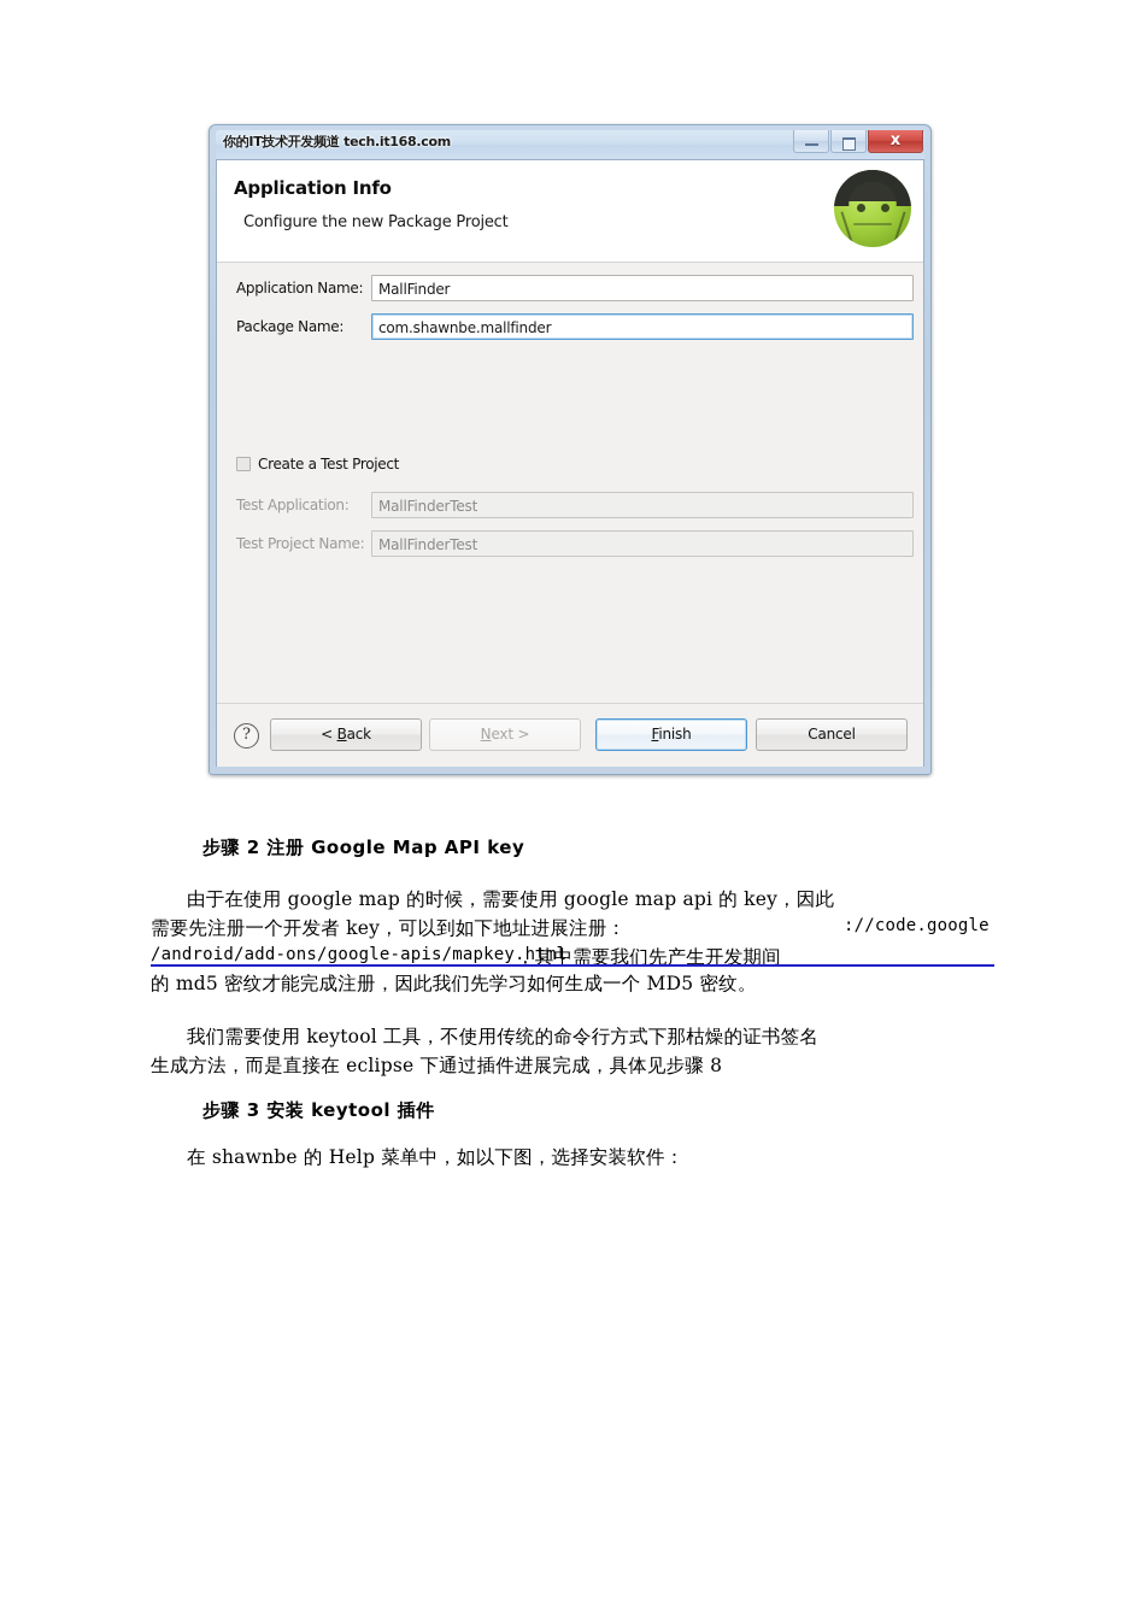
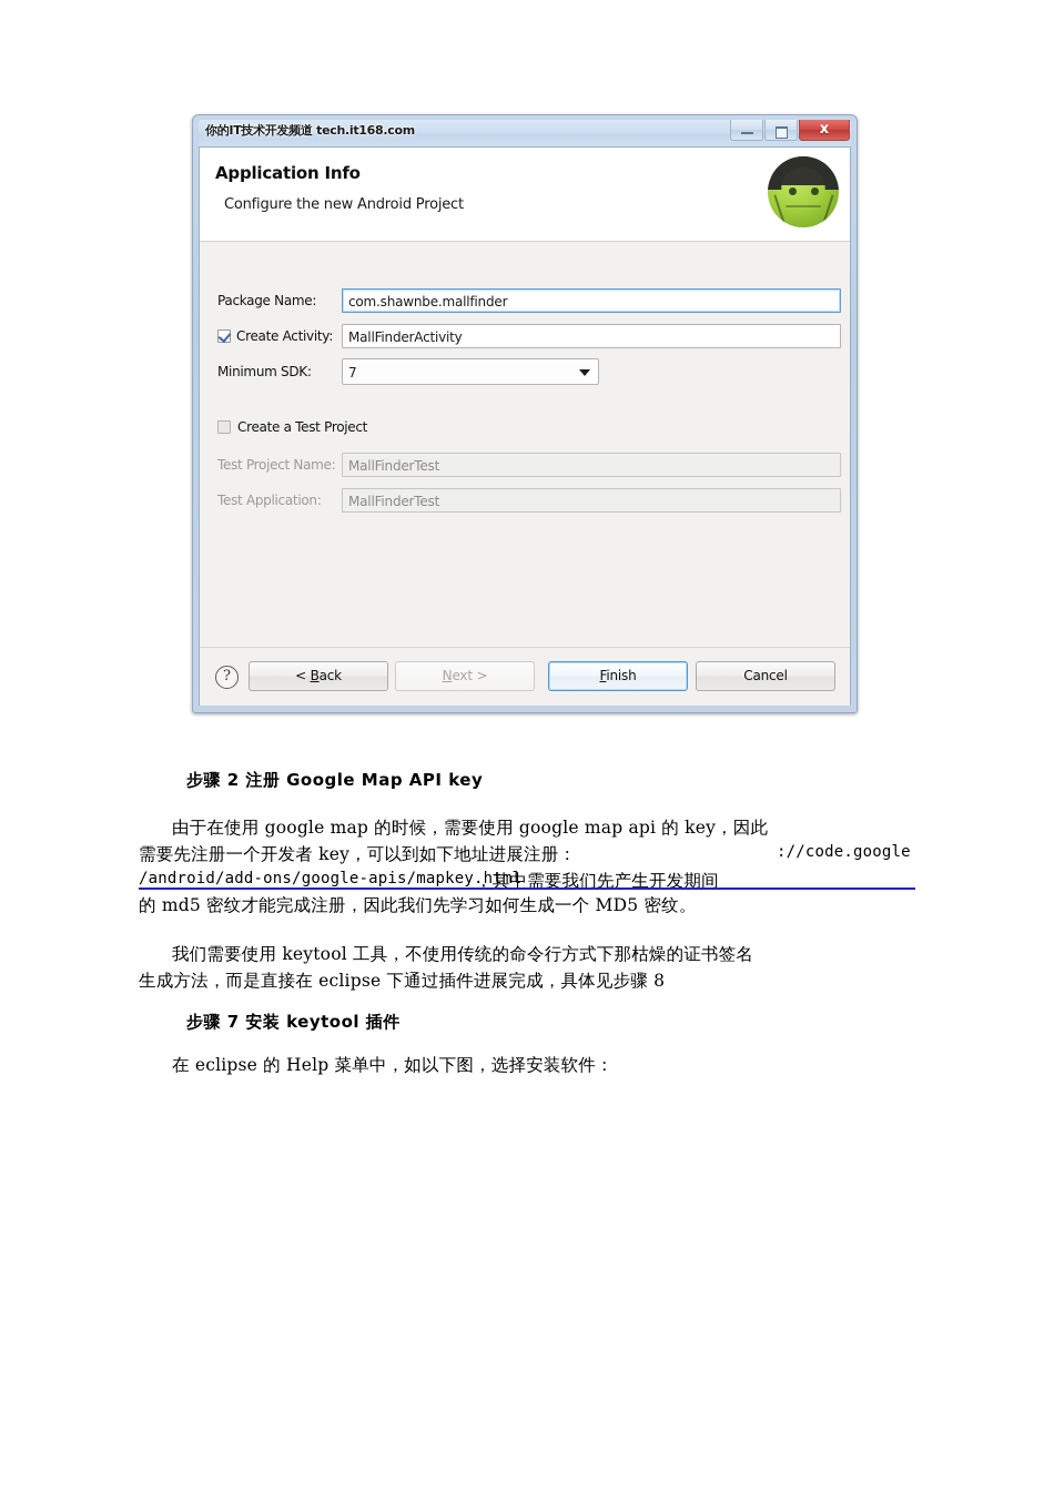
  你的IT技术开发频道 tech.it168.com
  x
  Application Info
- Configure the new Package Project
+ Configure the new Android Project
- Application Name:
- MallFinder
  Package Name:
  com.shawnbe.mallfinder
+ Create Activity:
+ MallFinderActivity
+ Minimum SDK:
+ 7
  Create a Test Project
- Test Application:
+ Test Project Name:
  MallFinderTest
- Test Project Name:
+ Test Application:
  MallFinderTest
  ?
  < Back
  Next >
  Finish
  Cancel
  步骤 2 注册 Google Map API key
  由于在使用 google map 的时候，需要使用 google map api 的 key，因此
  需要先注册一个开发者 key，可以到如下地址进展注册：
  ://code.google
  /android/add-ons/google-apis/mapkey.html
  ，其中需要我们先产生开发期间
  的 md5 密纹才能完成注册，因此我们先学习如何生成一个 MD5 密纹。
  我们需要使用 keytool 工具，不使用传统的命令行方式下那枯燥的证书签名
  生成方法，而是直接在 eclipse 下通过插件进展完成，具体见步骤 8
- 步骤 3 安装 keytool 插件
+ 步骤 7 安装 keytool 插件
- 在 shawnbe 的 Help 菜单中，如以下图，选择安装软件：
+ 在 eclipse 的 Help 菜单中，如以下图，选择安装软件：
